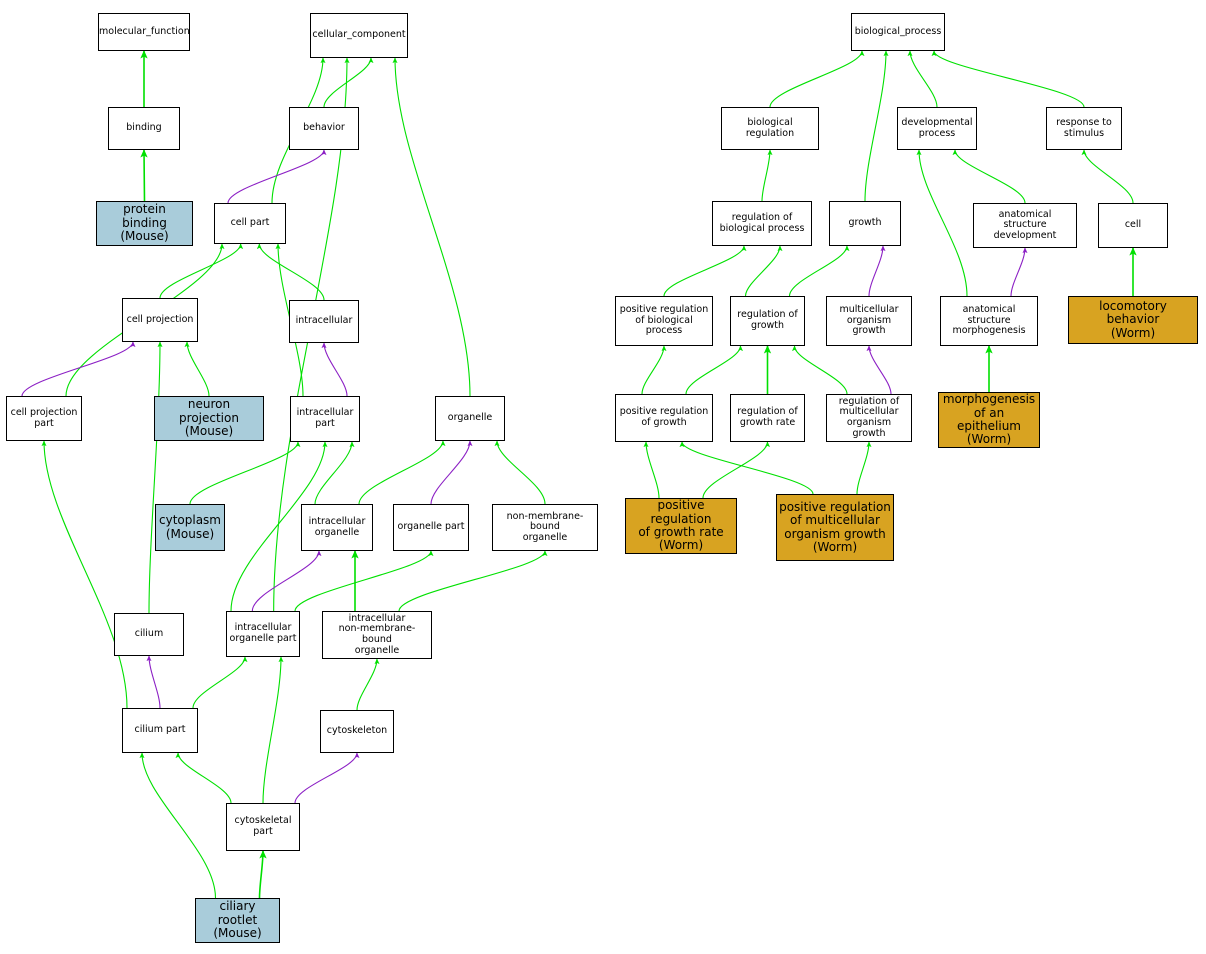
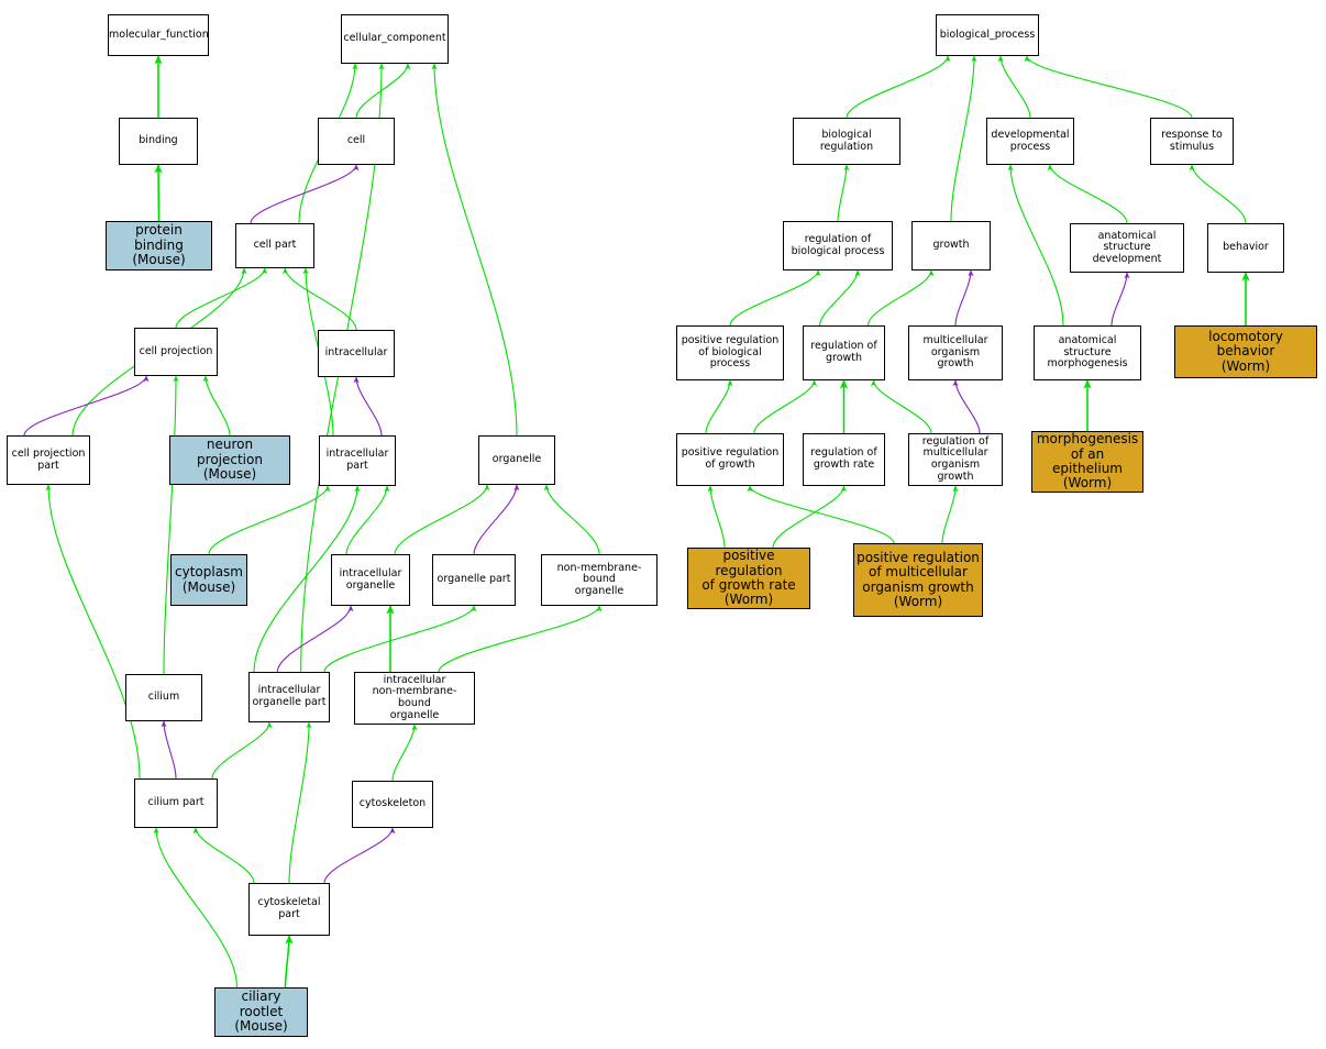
  molecular_function
  cellular_component
  biological_process
  binding
- behavior
+ cell
  biological regulation
  developmental
  process
  response to
  stimulus
  protein binding
  (Mouse)
  cell part
  regulation of
  biological process
  growth
  anatomical structure
  development
- cell
+ behavior
  cell projection
  intracellular
  positive regulation
  of biological
  process
  regulation of
  growth
  multicellular
  organism growth
  anatomical structure
  morphogenesis
  locomotory behavior
  (Worm)
  cell projection
  part
  neuron projection
  (Mouse)
  intracellular
  part
  organelle
  positive regulation
  of growth
  regulation of
  growth rate
  regulation of
  multicellular
  organism growth
  morphogenesis
  of an epithelium
  (Worm)
  cytoplasm
  (Mouse)
  intracellular
  organelle
  organelle part
  non-membrane-bound
  organelle
  positive regulation
  of growth rate
  (Worm)
  positive regulation
  of multicellular
  organism growth
  (Worm)
  cilium
  intracellular
  organelle part
  intracellular
  non-membrane-bound
  organelle
  cilium part
  cytoskeleton
  cytoskeletal
  part
  ciliary rootlet
  (Mouse)
